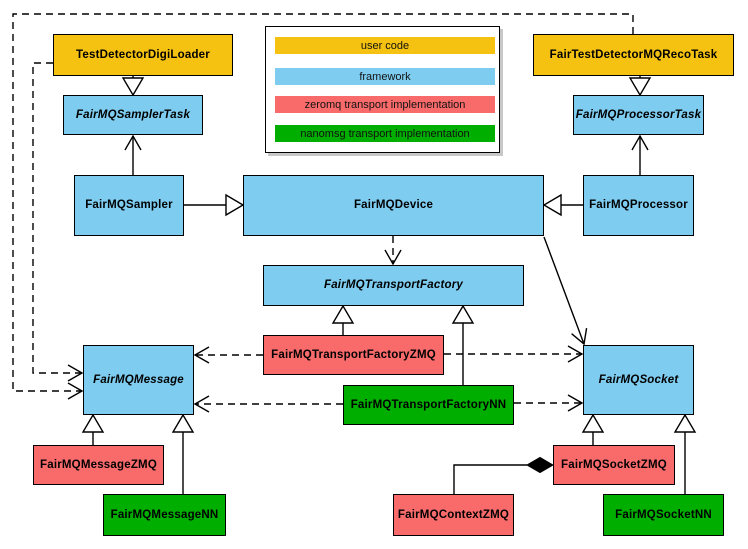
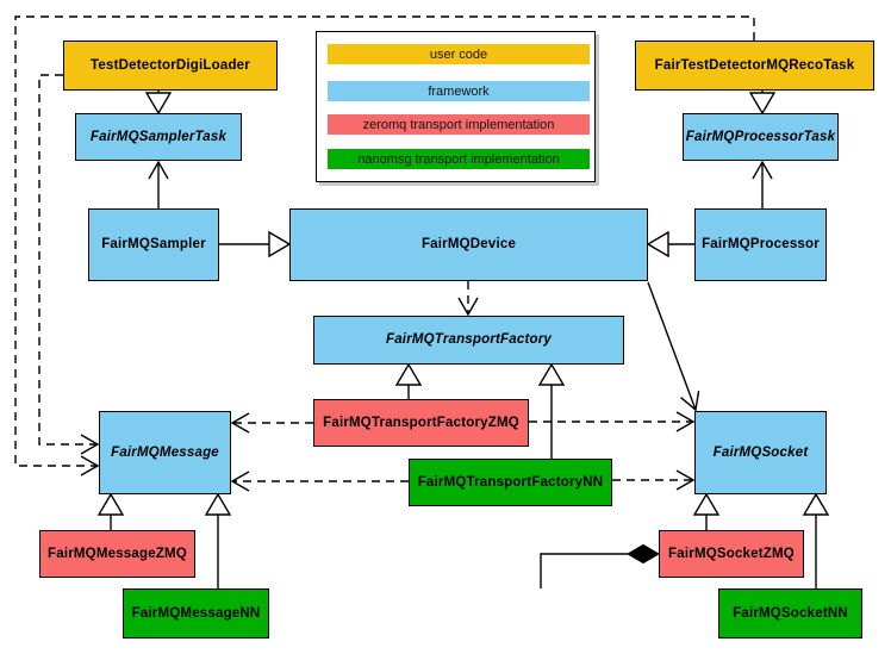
  user code
  framework
  zeromq transport implementation
  nanomsg transport implementation
  TestDetectorDigiLoader
  FairTestDetectorMQRecoTask
  FairMQSamplerTask
  FairMQProcessorTask
  FairMQSampler
  FairMQDevice
  FairMQProcessor
  FairMQTransportFactory
  FairMQTransportFactoryZMQ
  FairMQTransportFactoryNN
  FairMQMessage
  FairMQSocket
  FairMQMessageZMQ
  FairMQMessageNN
  FairMQSocketZMQ
- FairMQContextZMQ
  FairMQSocketNN
